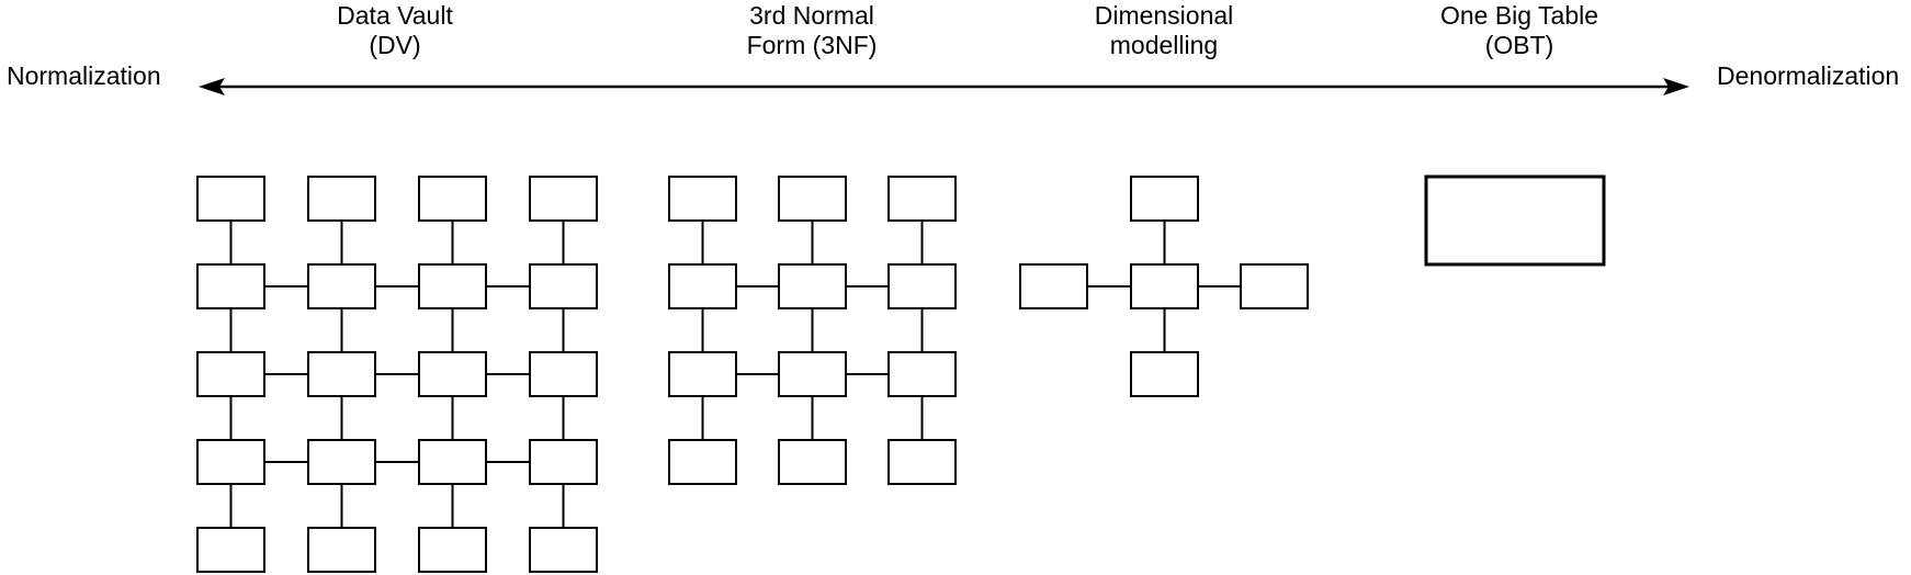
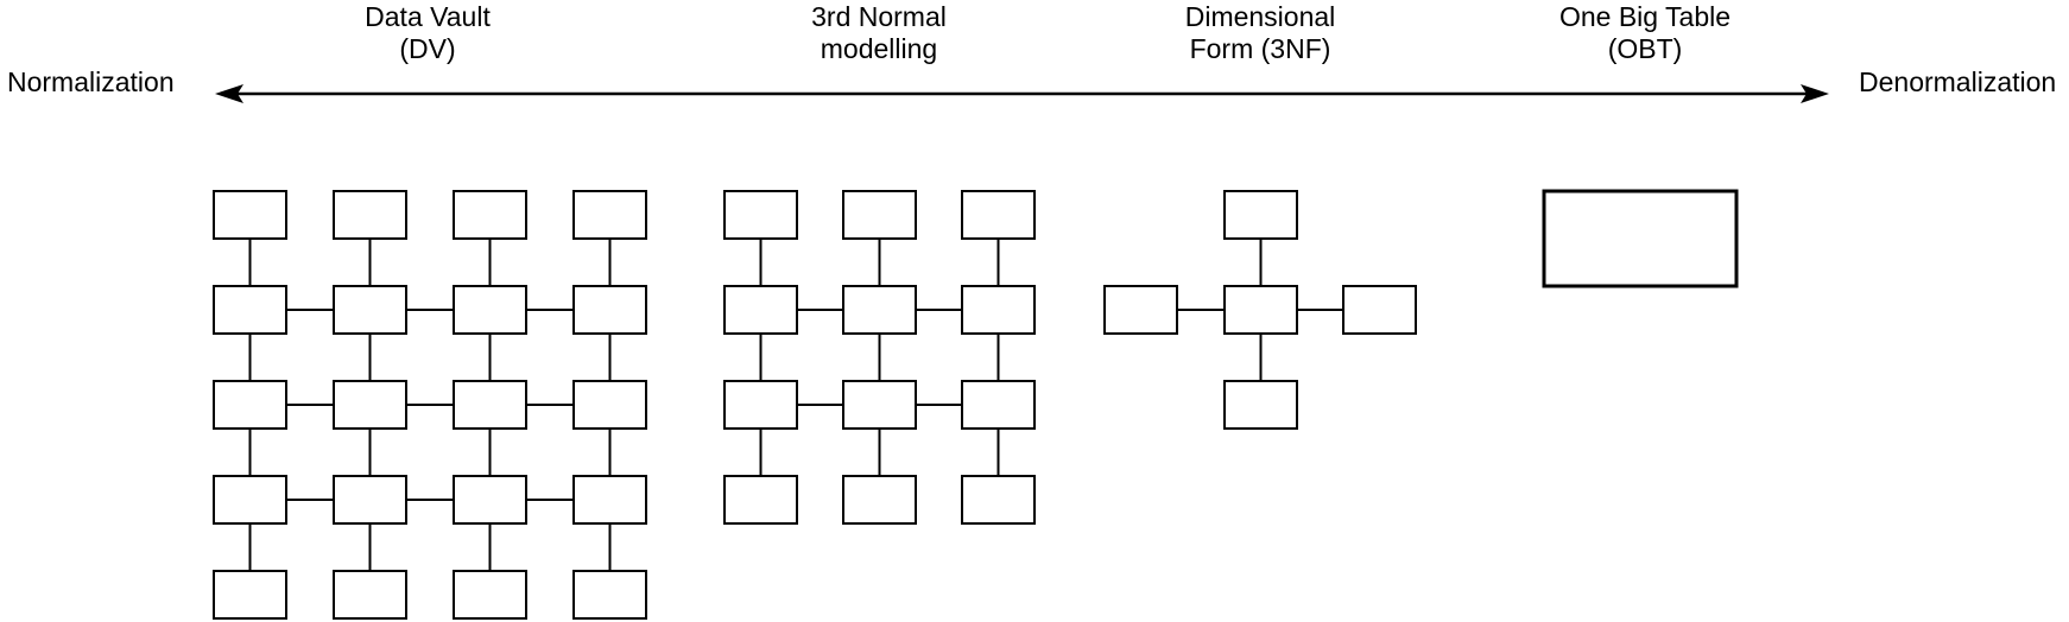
  Data Vault
  (DV)
  3rd Normal
- Form (3NF)
+ modelling
  Dimensional
- modelling
+ Form (3NF)
  One Big Table
  (OBT)
  Normalization
  Denormalization
